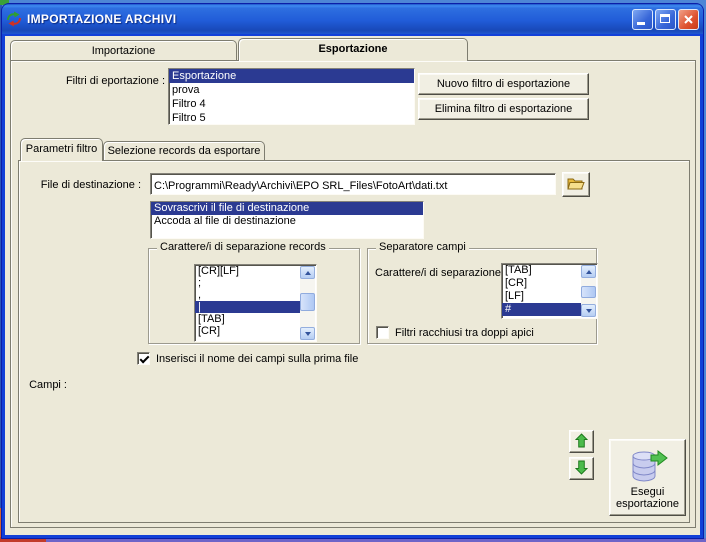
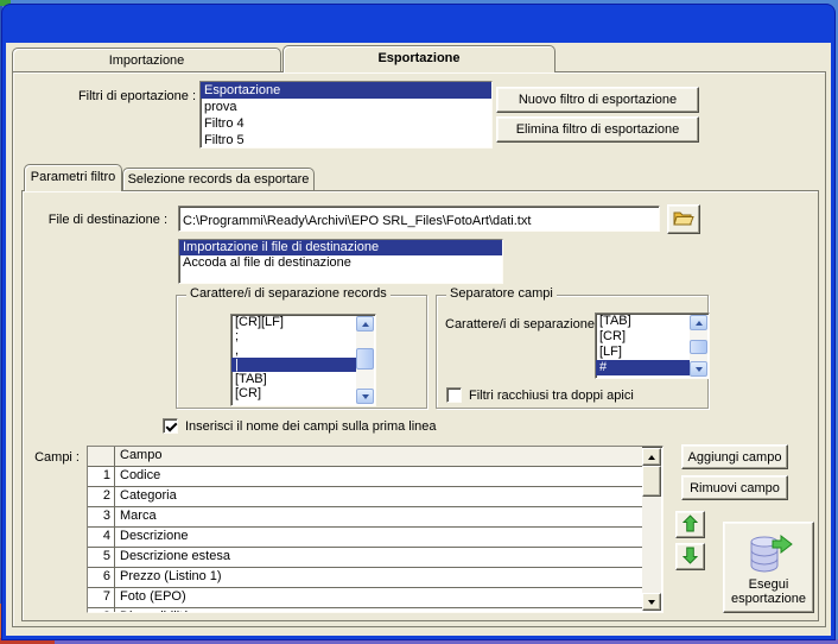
- IMPORTAZIONE ARCHIVI
  Importazione
  Esportazione
  Filtri di eportazione :
  Esportazione
  prova
  Filtro 4
  Filtro 5
  Nuovo filtro di esportazione
  Elimina filtro di esportazione
  Parametri filtro
  Selezione records da esportare
  File di destinazione :
  C:\Programmi\Ready\Archivi\EPO SRL_Files\FotoArt\dati.txt
- Sovrascrivi il file di destinazione
+ Importazione il file di destinazione
  Accoda al file di destinazione
  Carattere/i di separazione records
  [CR][LF]
  ;
  ,
  |
  [TAB]
  [CR]
  Separatore campi
  Carattere/i di separazione
  [TAB]
  [CR]
  [LF]
  #
  Filtri racchiusi tra doppi apici
- Inserisci il nome dei campi sulla prima file
+ Inserisci il nome dei campi sulla prima linea
  Campi :
+ Campo
+ 1
+ Codice
+ 2
+ Categoria
+ 3
+ Marca
+ 4
+ Descrizione
+ 5
+ Descrizione estesa
+ 6
+ Prezzo (Listino 1)
+ 7
+ Foto (EPO)
+ Aggiungi campo
+ Rimuovi campo
  Esegui
  esportazione
